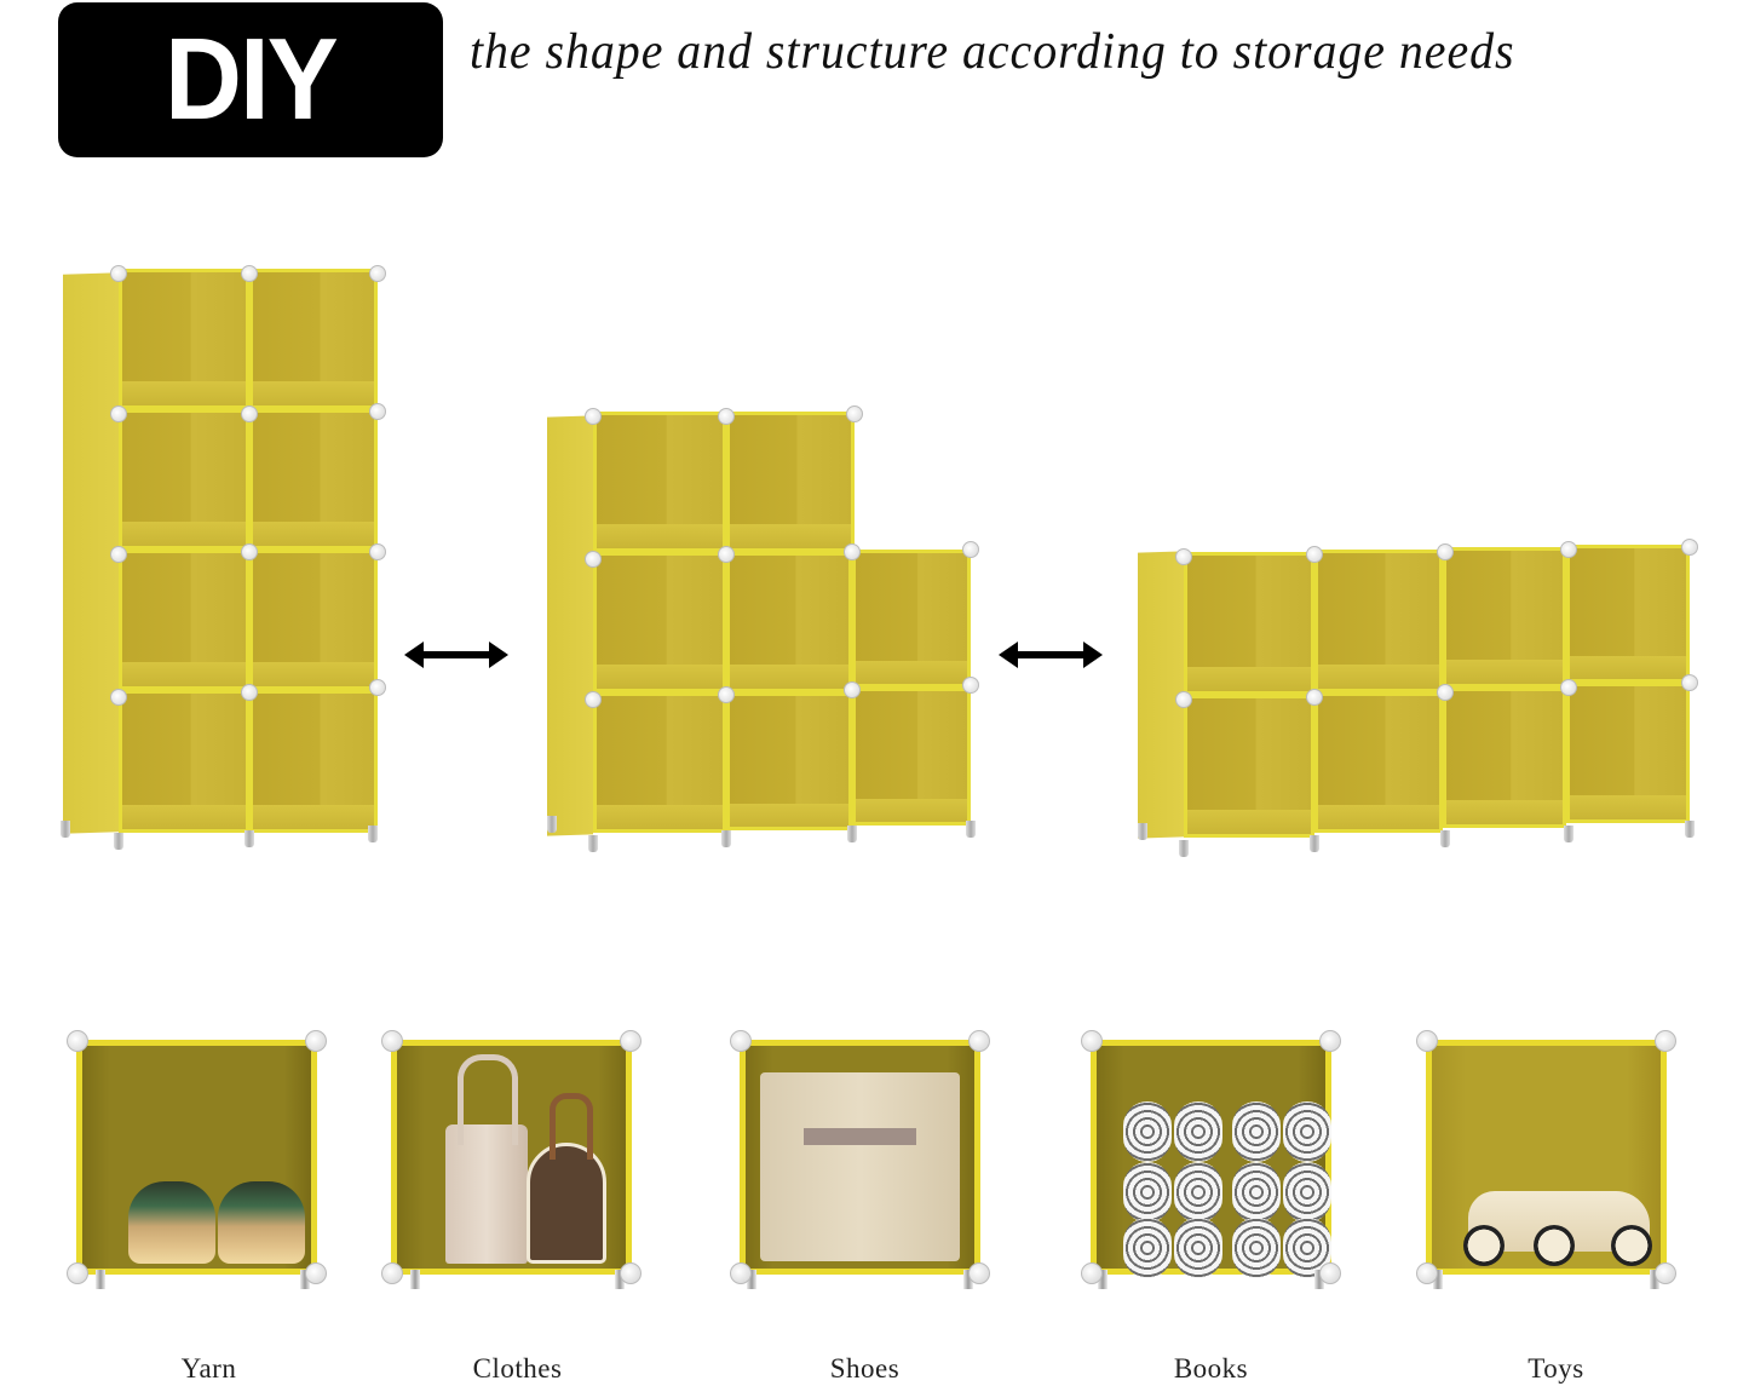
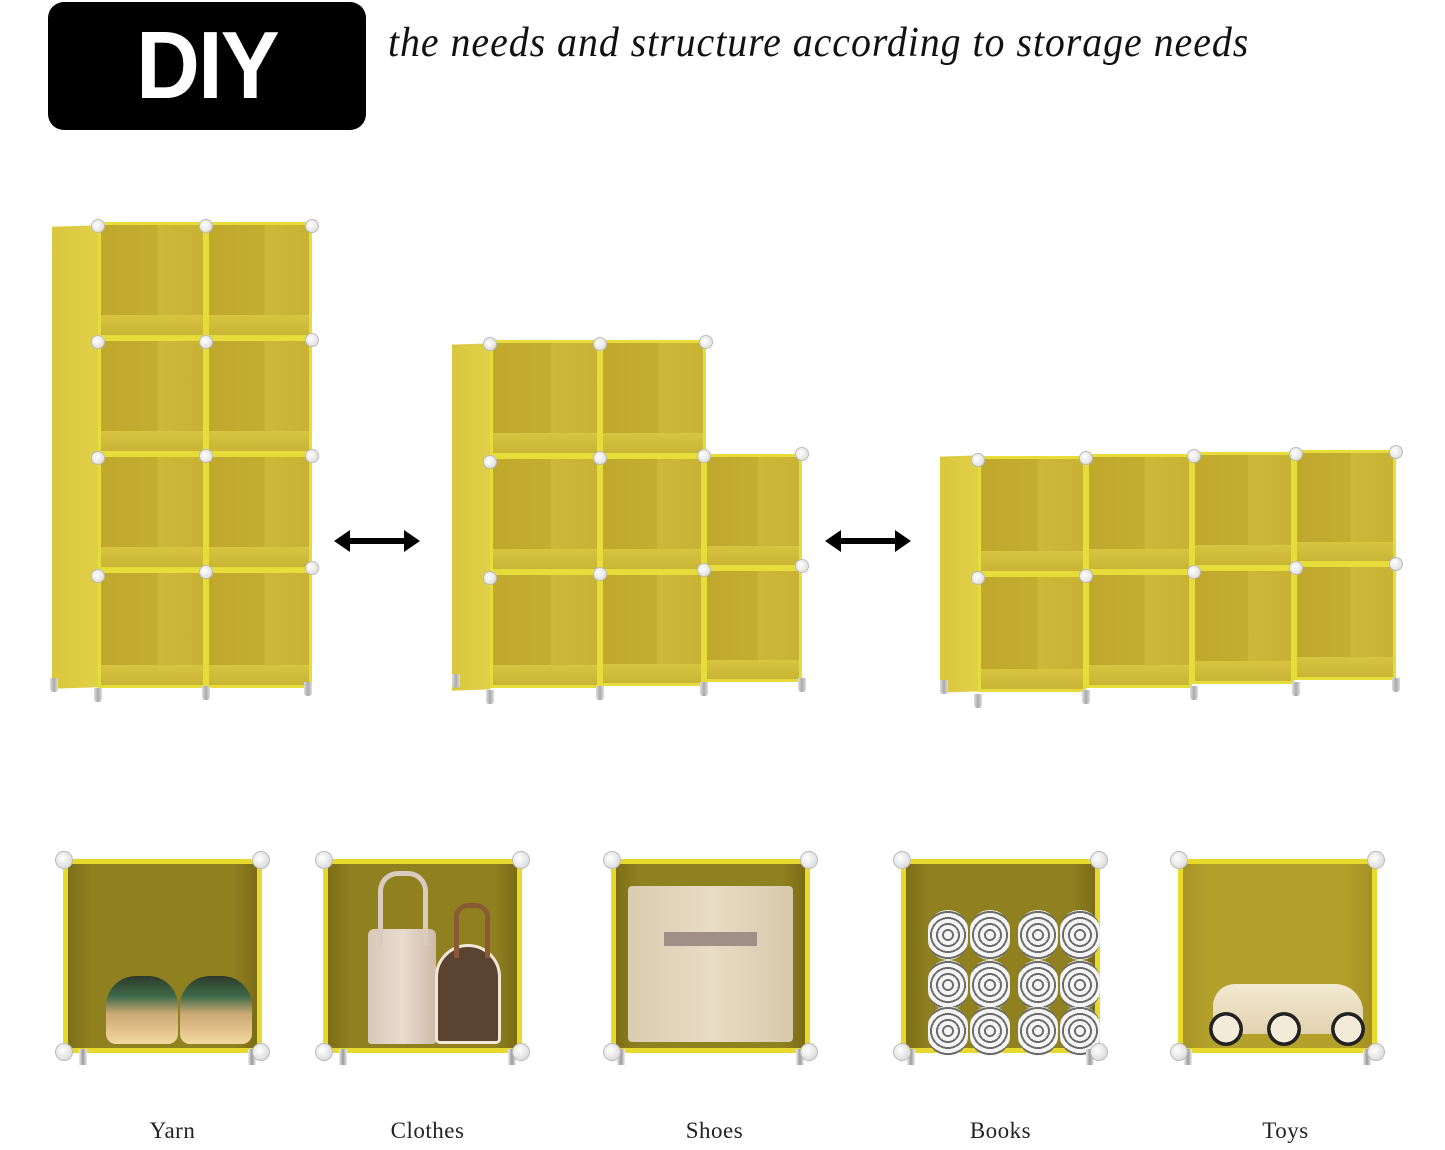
  DIY
- the shape and structure according to storage needs
+ the needs and structure according to storage needs
  Yarn
  Clothes
  Shoes
  Books
  Toys
